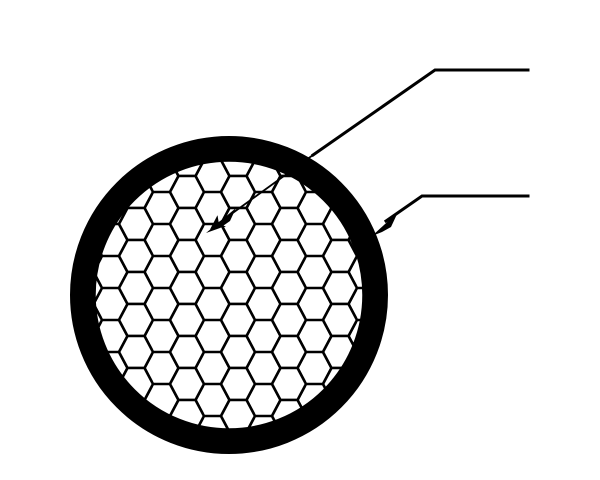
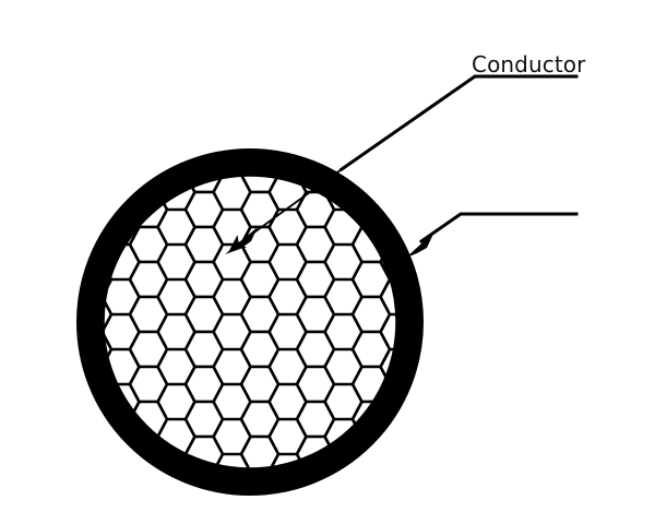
+ Conductor
